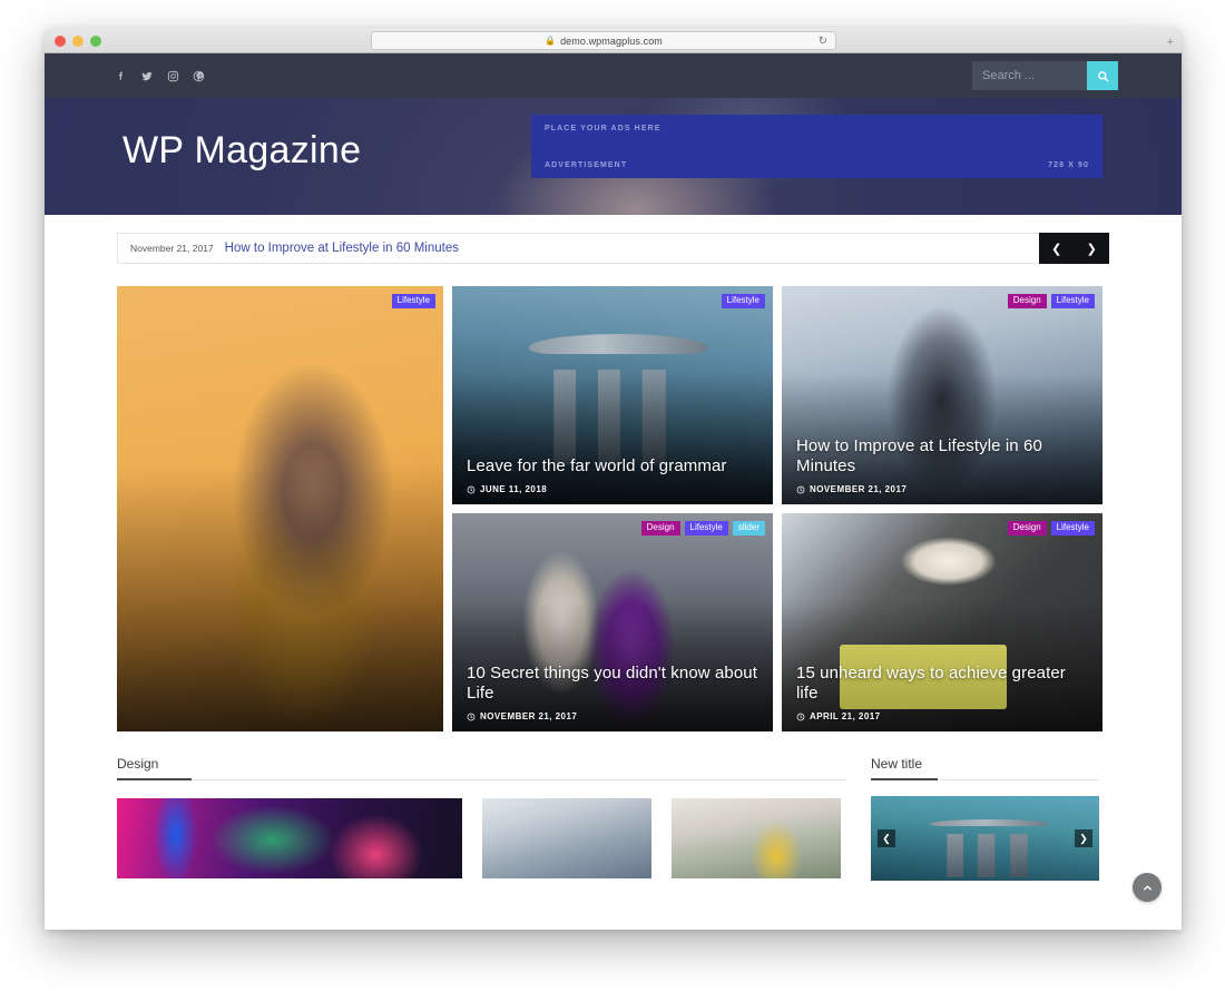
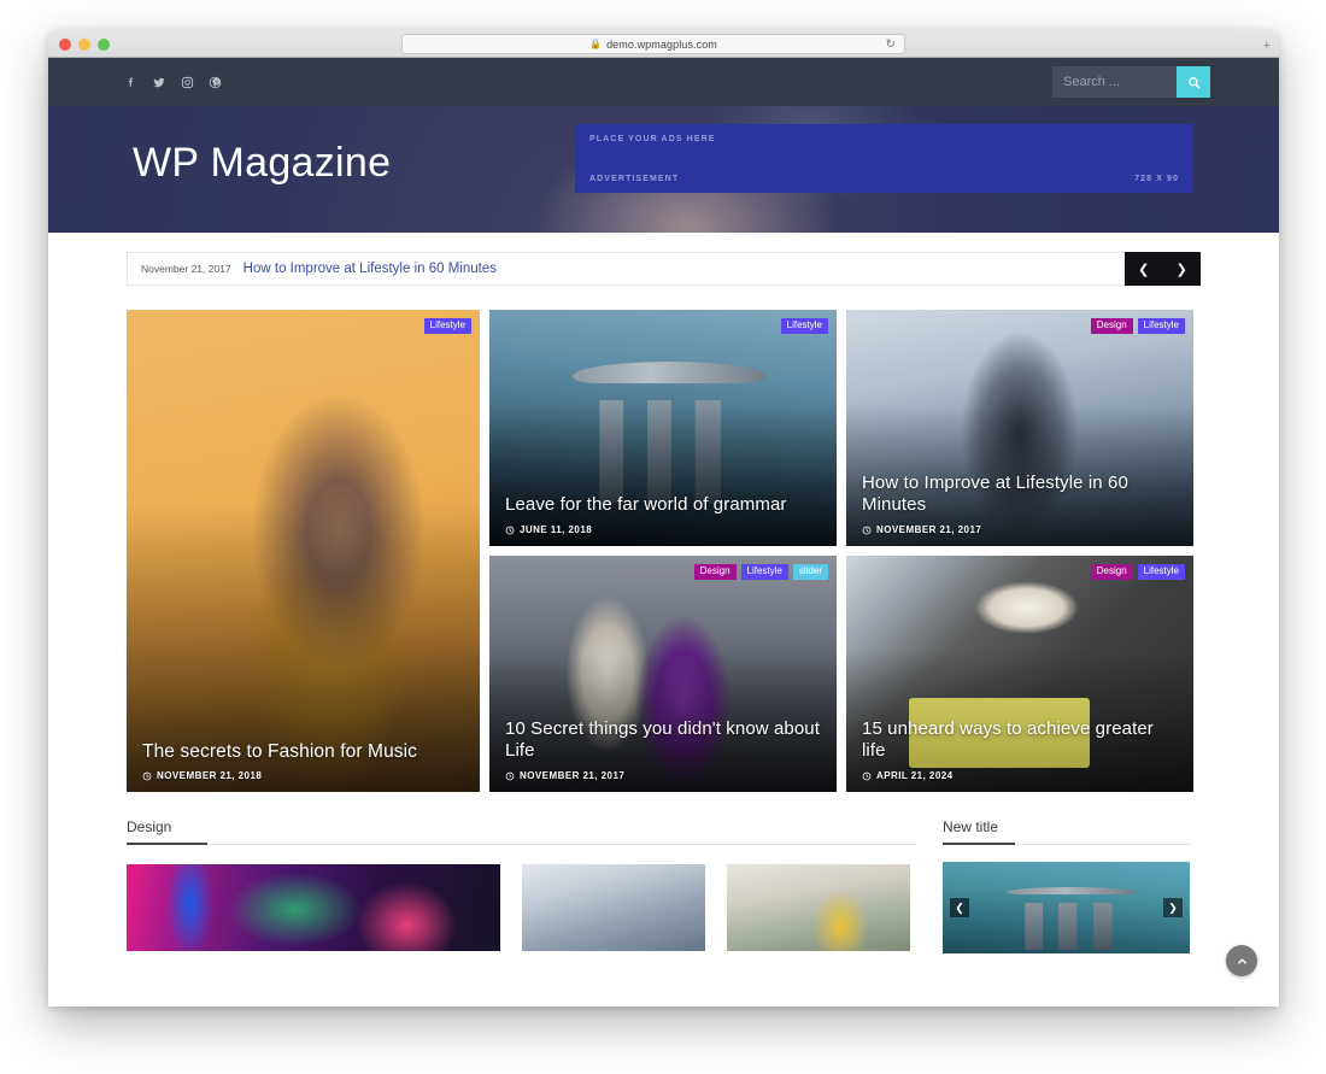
  🔒
  demo.wpmagplus.com
  ↻
  +
  Search ...
  WP Magazine
  November 21, 2017
  How to Improve at Lifestyle in 60 Minutes
  ❮
  ❯
  Lifestyle
+ The secrets to Fashion for Music
+ NOVEMBER 21, 2018
  Lifestyle
  Leave for the far world of grammar
  JUNE 11, 2018
  Design
  Lifestyle
  How to Improve at Lifestyle in 60 Minutes
  NOVEMBER 21, 2017
  Design
  Lifestyle
  slider
  10 Secret things you didn't know about Life
  NOVEMBER 21, 2017
  Design
  Lifestyle
  15 unheard ways to achieve greater life
- APRIL 21, 2017
+ APRIL 21, 2024
  Design
  New title
  ❮
  ❯
